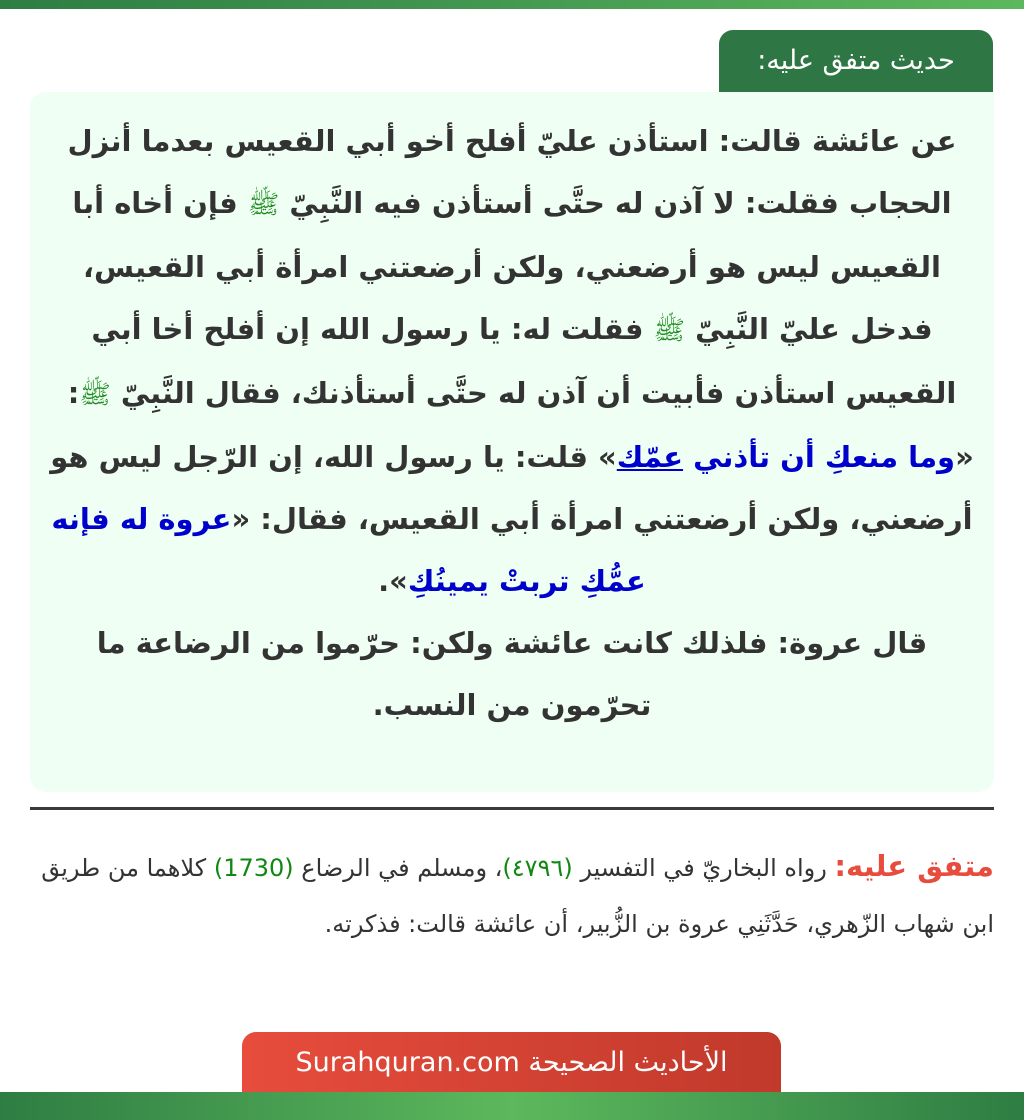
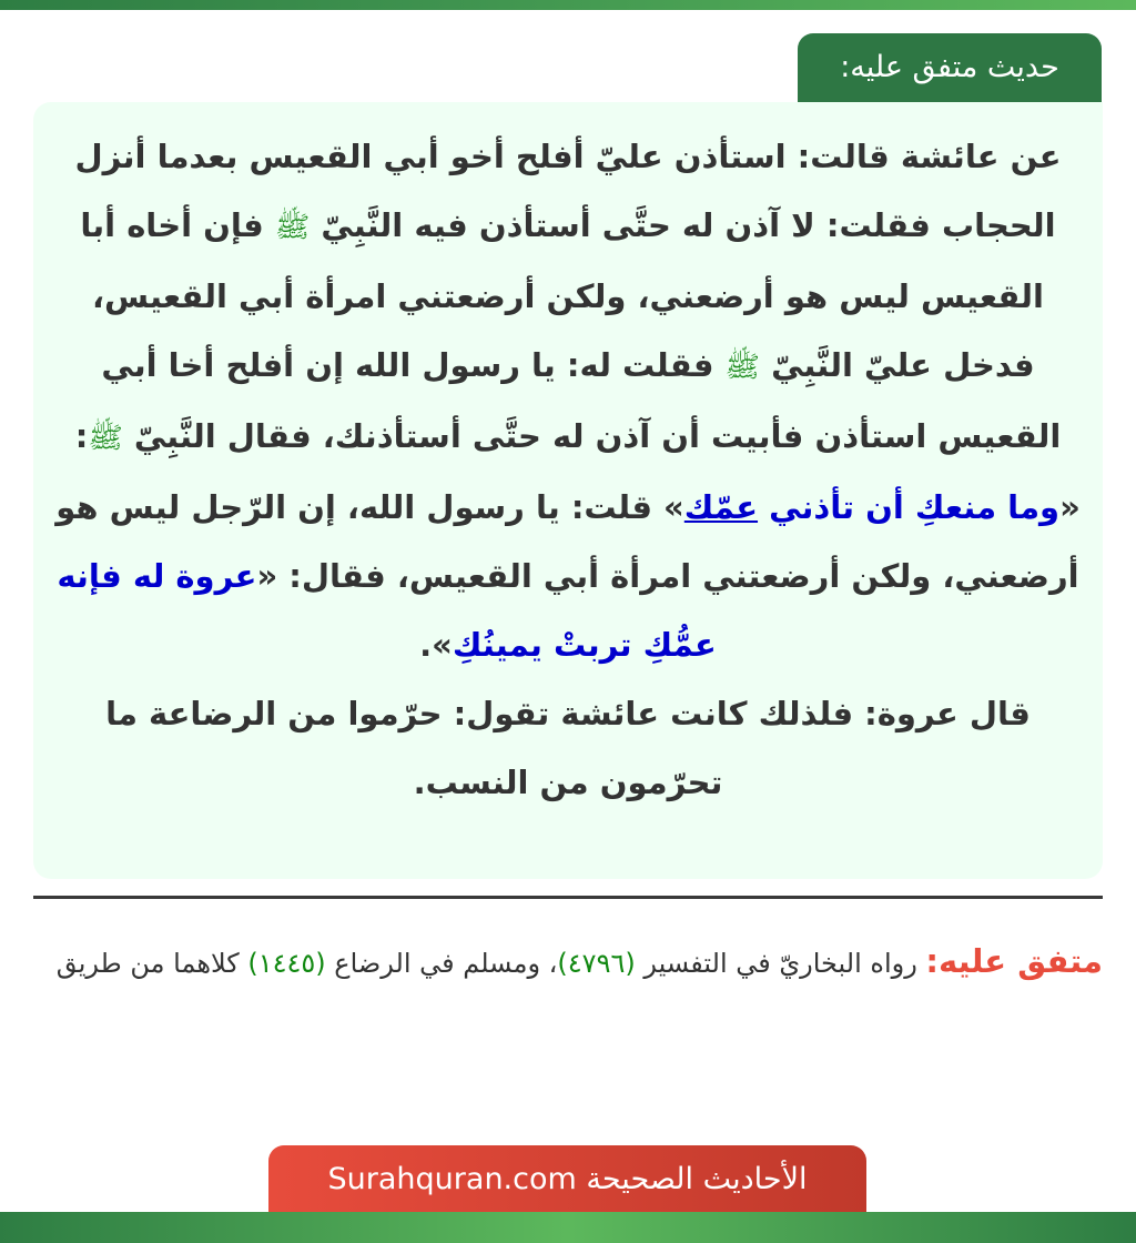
  حديث متفق عليه:
  عن عائشة قالت: استأذن عليّ أفلح أخو أبي القعيس بعدما أنزل الحجاب فقلت: لا آذن له حتَّى أستأذن فيه النَّبِيّ ﷺ فإن أخاه أبا القعيس ليس هو أرضعني، ولكن أرضعتني امرأة أبي القعيس، فدخل عليّ النَّبِيّ ﷺ فقلت له: يا رسول الله إن أفلح أخا أبي القعيس استأذن فأبيت أن آذن له حتَّى أستأذنك، فقال النَّبِيّ ﷺ: «وما منعكِ أن تأذني عمّك» قلت: يا رسول الله، إن الرّجل ليس هو أرضعني، ولكن أرضعتني امرأة أبي القعيس، فقال: «عروة له فإنه عمُّكِ تربتْ يمينُكِ».
- قال عروة: فلذلك كانت عائشة ولكن: حرّموا من الرضاعة ما تحرّمون من النسب.
+ قال عروة: فلذلك كانت عائشة تقول: حرّموا من الرضاعة ما تحرّمون من النسب.
- متفق عليه: رواه البخاريّ في التفسير (٤٧٩٦)، ومسلم في الرضاع (1730) كلاهما من طريق
+ متفق عليه: رواه البخاريّ في التفسير (٤٧٩٦)، ومسلم في الرضاع (١٤٤٥) كلاهما من طريق
- ابن شهاب الزّهري، حَدَّثَنِي عروة بن الزُّبير، أن عائشة قالت: فذكرته.
  الأحاديث الصحيحة Surahquran.com
